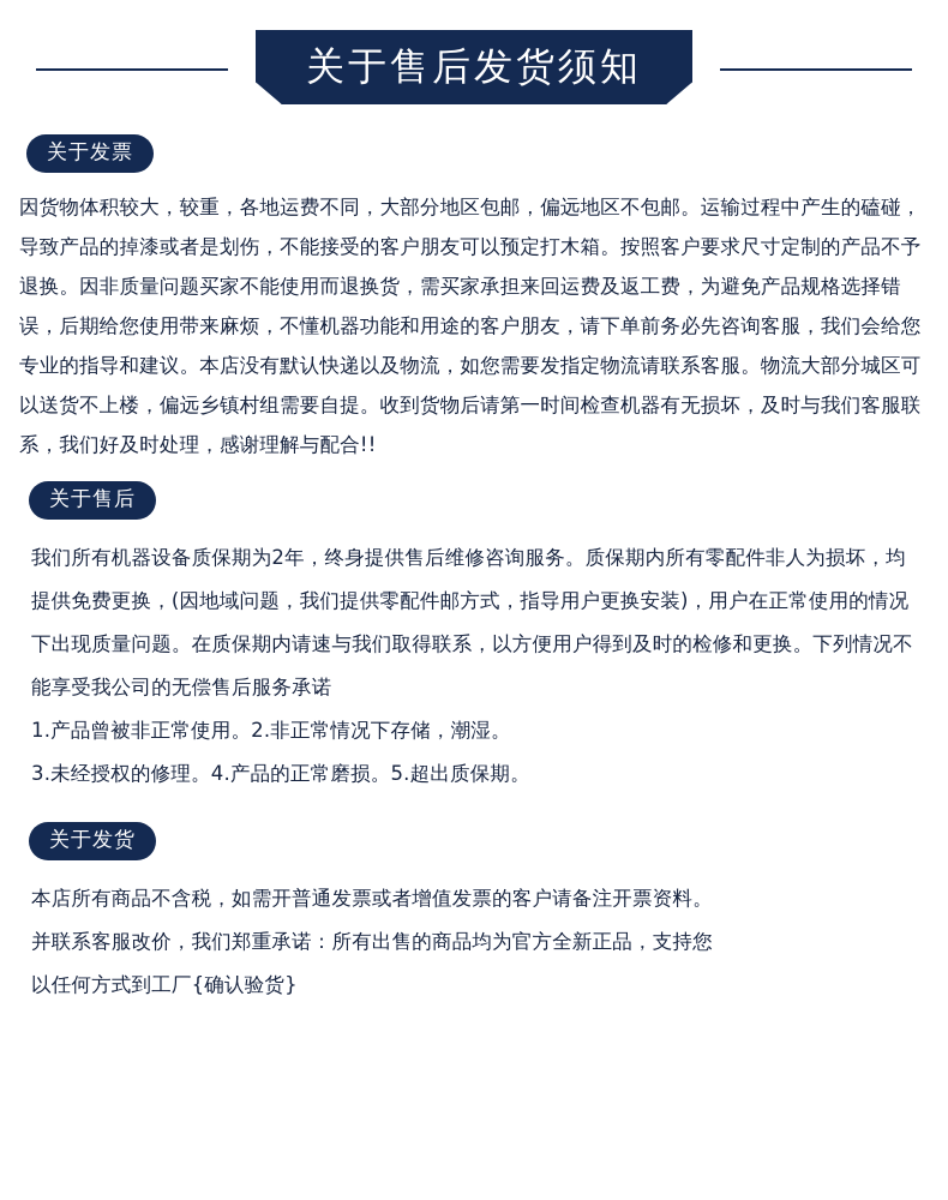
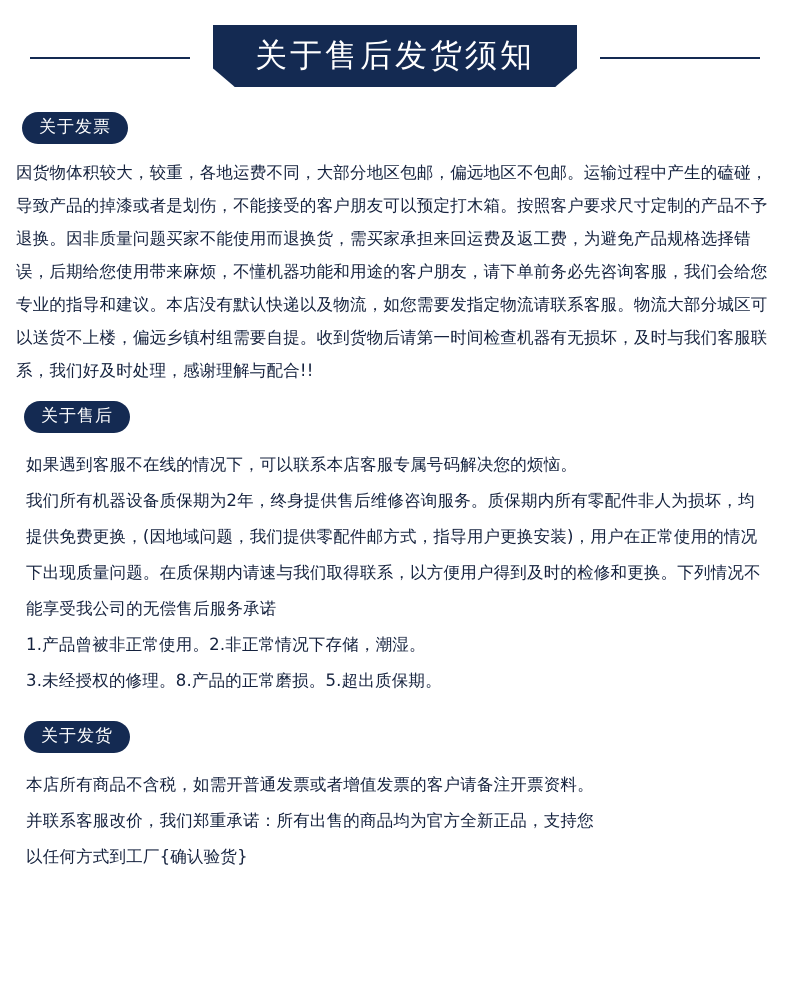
  关于售后发货须知
  关于发票
  因货物体积较大，较重，各地运费不同，大部分地区包邮，偏远地区不包邮。运输过程中产生的磕碰，导致产品的掉漆或者是划伤，不能接受的客户朋友可以预定打木箱。按照客户要求尺寸定制的产品不予退换。因非质量问题买家不能使用而退换货，需买家承担来回运费及返工费，为避免产品规格选择错误，后期给您使用带来麻烦，不懂机器功能和用途的客户朋友，请下单前务必先咨询客服，我们会给您专业的指导和建议。本店没有默认快递以及物流，如您需要发指定物流请联系客服。物流大部分城区可以送货不上楼，偏远乡镇村组需要自提。收到货物后请第一时间检查机器有无损坏，及时与我们客服联系，我们好及时处理，感谢理解与配合!!
  关于售后
+ 如果遇到客服不在线的情况下，可以联系本店客服专属号码解决您的烦恼。
  我们所有机器设备质保期为2年，终身提供售后维修咨询服务。质保期内所有零配件非人为损坏，均提供免费更换，(因地域问题，我们提供零配件邮方式，指导用户更换安装)，用户在正常使用的情况下出现质量问题。在质保期内请速与我们取得联系，以方便用户得到及时的检修和更换。下列情况不能享受我公司的无偿售后服务承诺
  1.产品曾被非正常使用。2.非正常情况下存储，潮湿。
- 3.未经授权的修理。4.产品的正常磨损。5.超出质保期。
+ 3.未经授权的修理。8.产品的正常磨损。5.超出质保期。
  关于发货
  本店所有商品不含税，如需开普通发票或者增值发票的客户请备注开票资料。
  并联系客服改价，我们郑重承诺：所有出售的商品均为官方全新正品，支持您
  以任何方式到工厂{确认验货}
